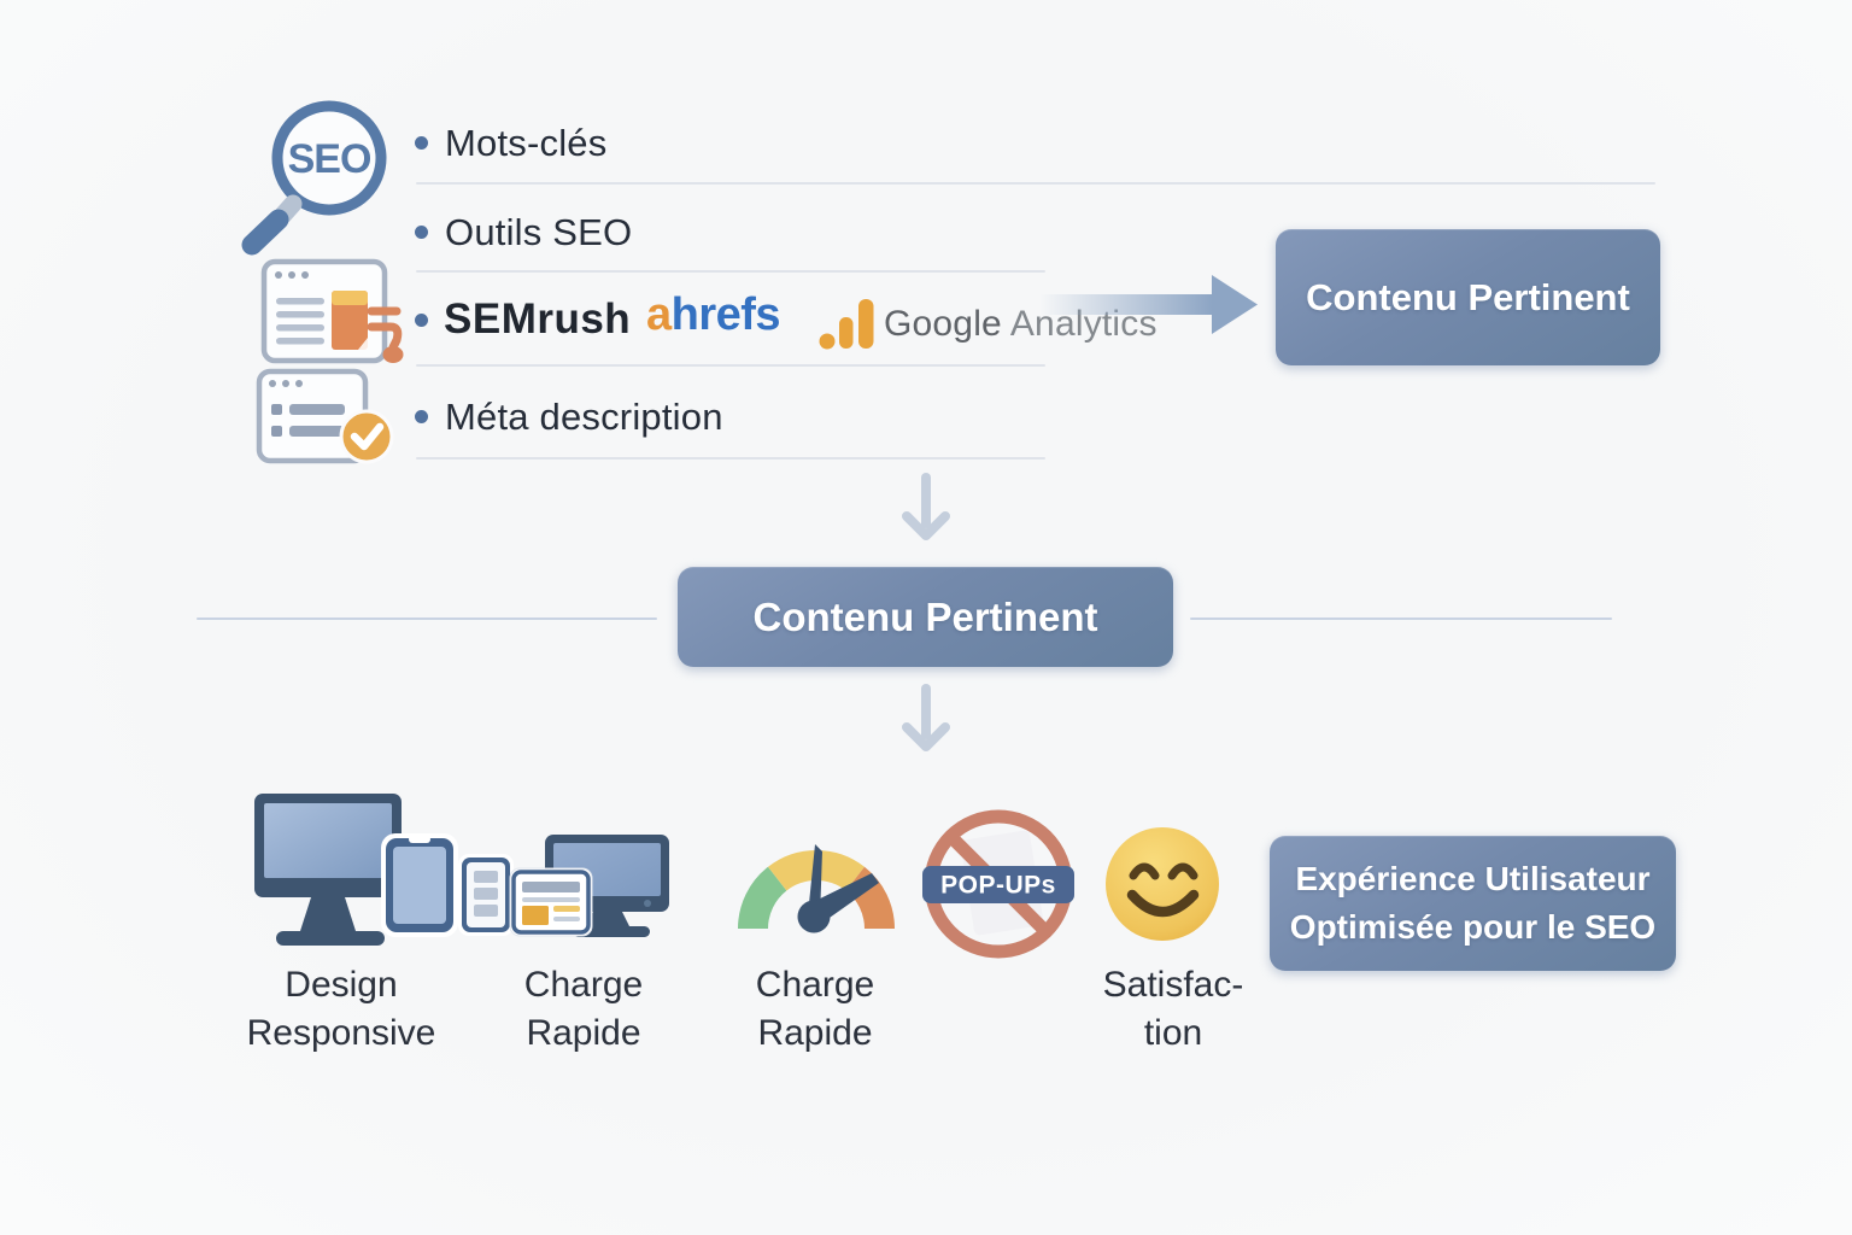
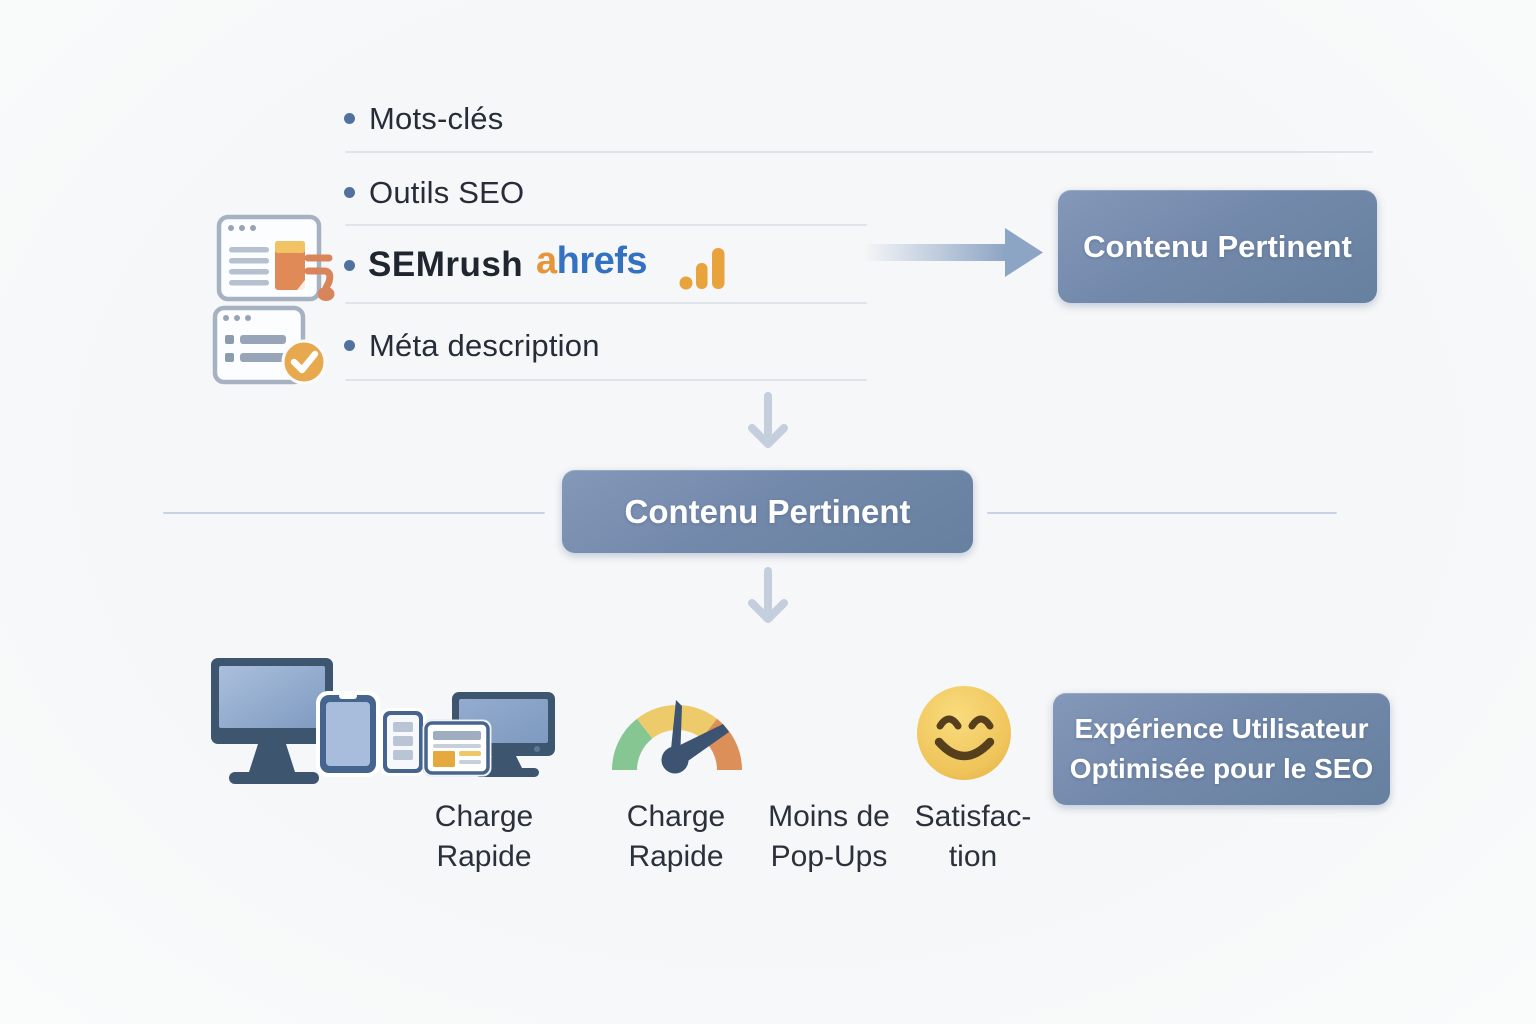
- SEO
  Mots-clés
  Outils SEO
  SEMrush
  ahrefs
- Google Analytics
  Méta description
  Contenu Pertinent
  Contenu Pertinent
- POP-UPs
- Design
- Responsive
  Charge
  Rapide
  Charge
  Rapide
+ Moins de
+ Pop-Ups
  Satisfac-
  tion
  Expérience Utilisateur
  Optimisée pour le SEO
